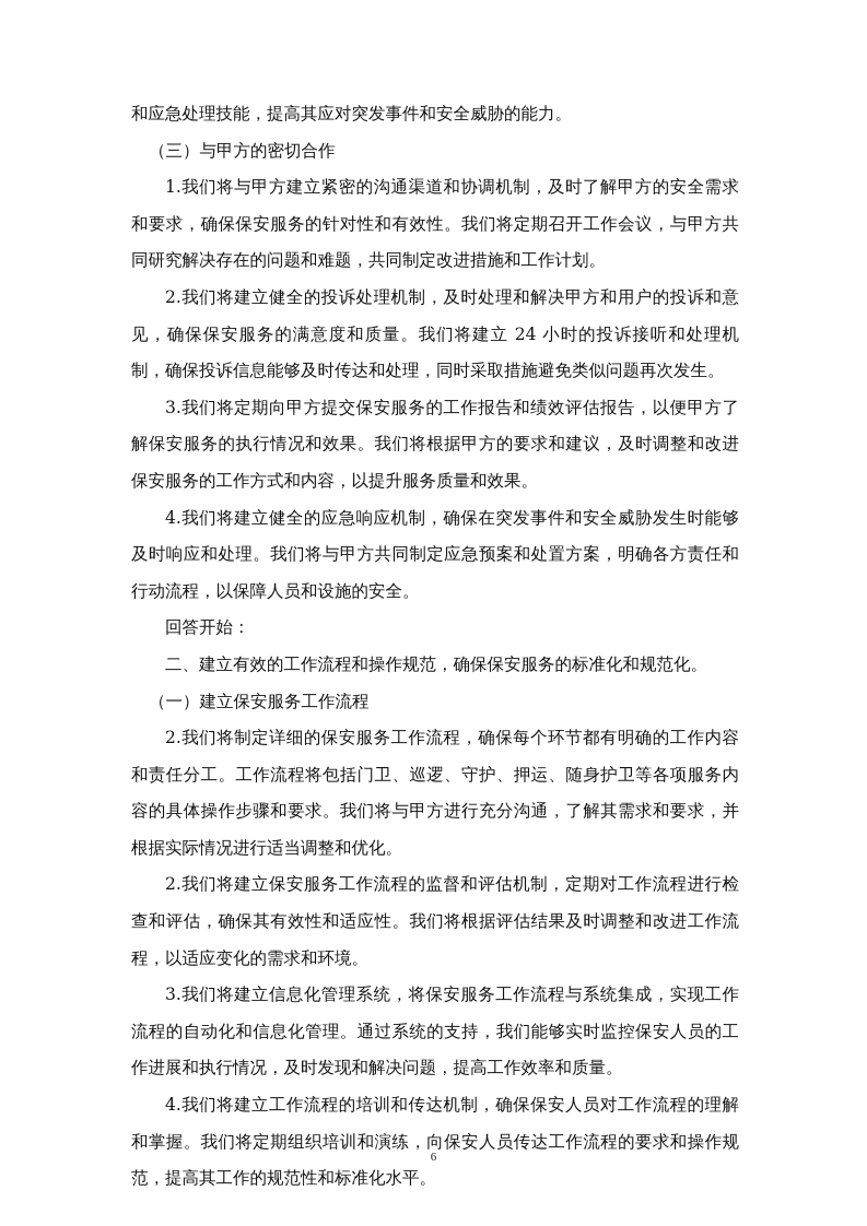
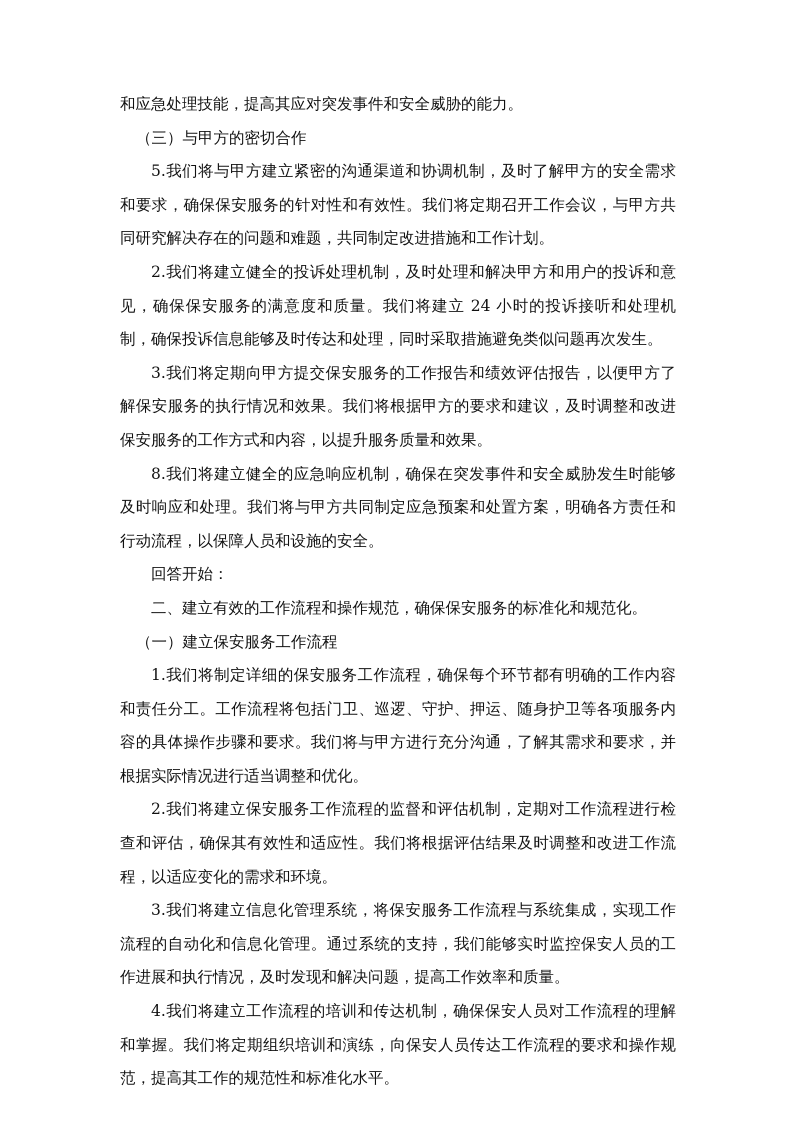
  和应急处理技能，提高其应对突发事件和安全威胁的能力。
  （三）与甲方的密切合作
- 1.我们将与甲方建立紧密的沟通渠道和协调机制，及时了解甲方的安全需求和要求，确保保安服务的针对性和有效性。我们将定期召开工作会议，与甲方共同研究解决存在的问题和难题，共同制定改进措施和工作计划。
+ 5.我们将与甲方建立紧密的沟通渠道和协调机制，及时了解甲方的安全需求和要求，确保保安服务的针对性和有效性。我们将定期召开工作会议，与甲方共同研究解决存在的问题和难题，共同制定改进措施和工作计划。
  2.我们将建立健全的投诉处理机制，及时处理和解决甲方和用户的投诉和意见，确保保安服务的满意度和质量。我们将建立 24 小时的投诉接听和处理机制，确保投诉信息能够及时传达和处理，同时采取措施避免类似问题再次发生。
  3.我们将定期向甲方提交保安服务的工作报告和绩效评估报告，以便甲方了解保安服务的执行情况和效果。我们将根据甲方的要求和建议，及时调整和改进保安服务的工作方式和内容，以提升服务质量和效果。
- 4.我们将建立健全的应急响应机制，确保在突发事件和安全威胁发生时能够及时响应和处理。我们将与甲方共同制定应急预案和处置方案，明确各方责任和行动流程，以保障人员和设施的安全。
+ 8.我们将建立健全的应急响应机制，确保在突发事件和安全威胁发生时能够及时响应和处理。我们将与甲方共同制定应急预案和处置方案，明确各方责任和行动流程，以保障人员和设施的安全。
  回答开始：
  二、建立有效的工作流程和操作规范，确保保安服务的标准化和规范化。
  （一）建立保安服务工作流程
- 2.我们将制定详细的保安服务工作流程，确保每个环节都有明确的工作内容和责任分工。工作流程将包括门卫、巡逻、守护、押运、随身护卫等各项服务内容的具体操作步骤和要求。我们将与甲方进行充分沟通，了解其需求和要求，并根据实际情况进行适当调整和优化。
+ 1.我们将制定详细的保安服务工作流程，确保每个环节都有明确的工作内容和责任分工。工作流程将包括门卫、巡逻、守护、押运、随身护卫等各项服务内容的具体操作步骤和要求。我们将与甲方进行充分沟通，了解其需求和要求，并根据实际情况进行适当调整和优化。
  2.我们将建立保安服务工作流程的监督和评估机制，定期对工作流程进行检查和评估，确保其有效性和适应性。我们将根据评估结果及时调整和改进工作流程，以适应变化的需求和环境。
  3.我们将建立信息化管理系统，将保安服务工作流程与系统集成，实现工作流程的自动化和信息化管理。通过系统的支持，我们能够实时监控保安人员的工作进展和执行情况，及时发现和解决问题，提高工作效率和质量。
  4.我们将建立工作流程的培训和传达机制，确保保安人员对工作流程的理解和掌握。我们将定期组织培训和演练，向保安人员传达工作流程的要求和操作规范，提高其工作的规范性和标准化水平。
- 6
